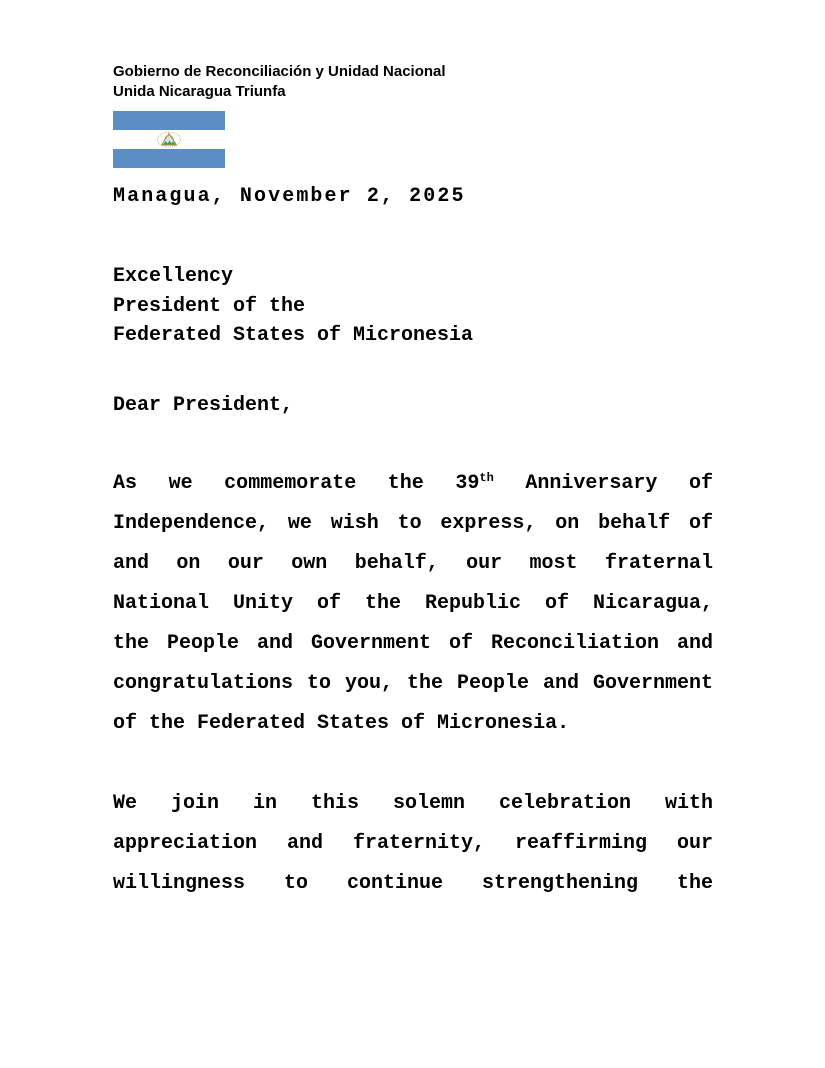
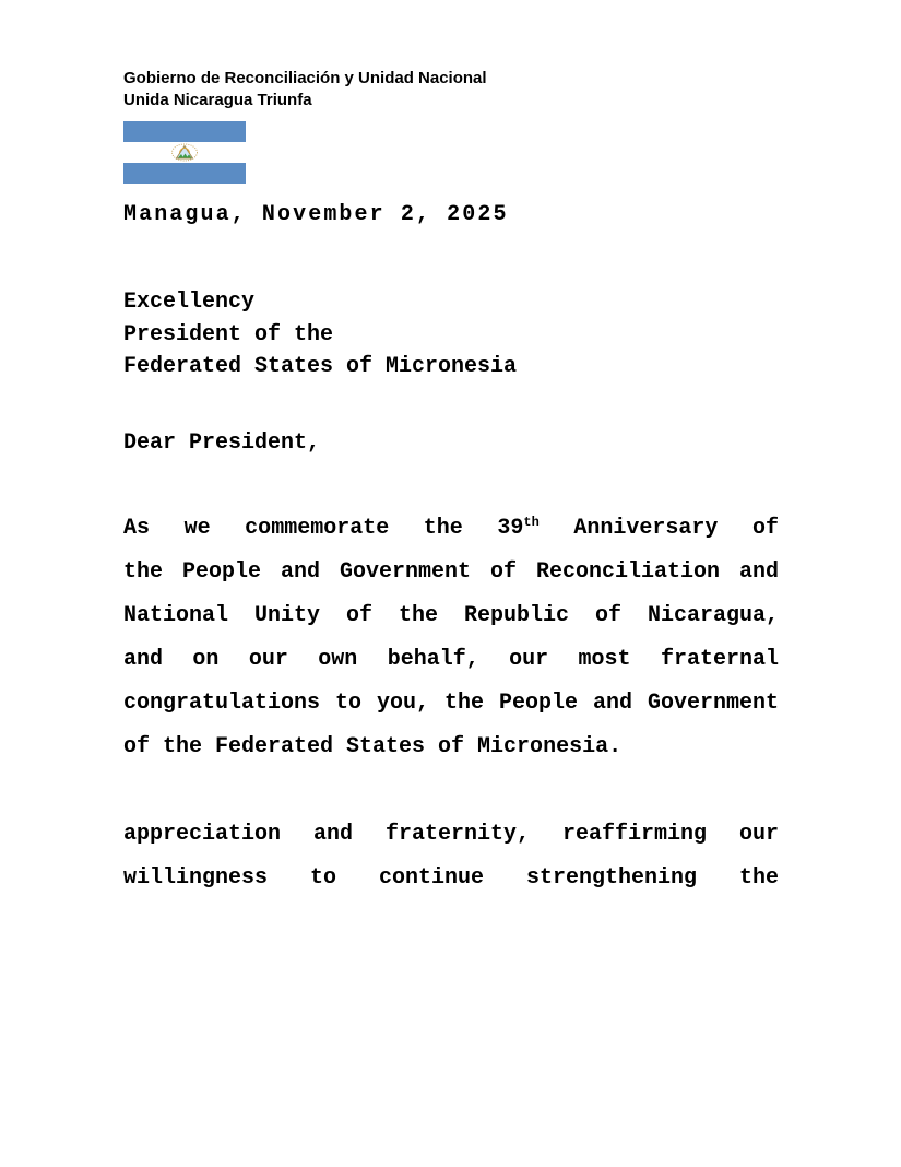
  Gobierno de Reconciliación y Unidad Nacional
  Unida Nicaragua Triunfa
  Managua, November 2, 2025
  Excellency
  President of the
  Federated States of Micronesia
  Dear President,
  As we commemorate the 39th Anniversary of
- Independence, we wish to express, on behalf of
- and on our own behalf, our most fraternal
+ the People and Government of Reconciliation and
  National Unity of the Republic of Nicaragua,
- the People and Government of Reconciliation and
+ and on our own behalf, our most fraternal
  congratulations to you, the People and Government
  of the Federated States of Micronesia.
- We join in this solemn celebration with
  appreciation and fraternity, reaffirming our
  willingness to continue strengthening the
